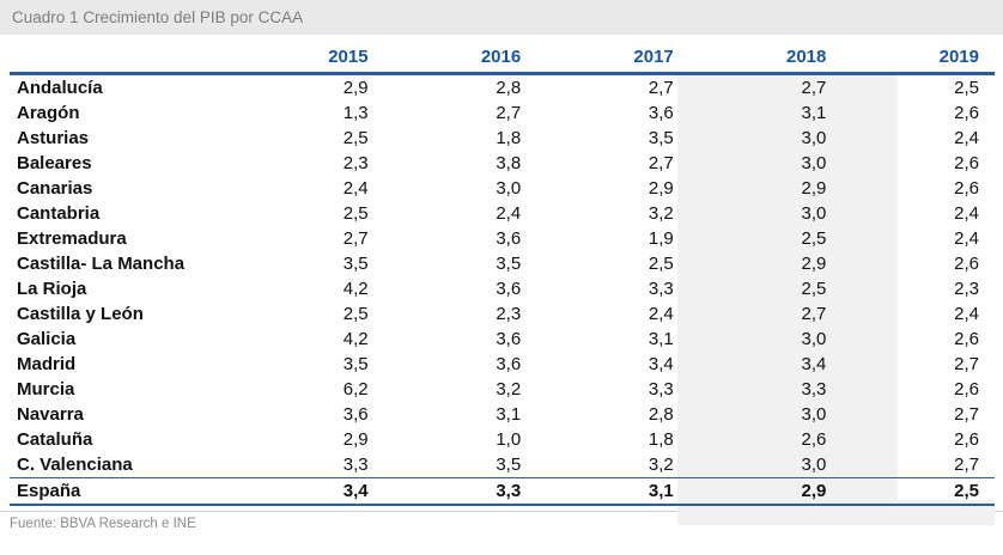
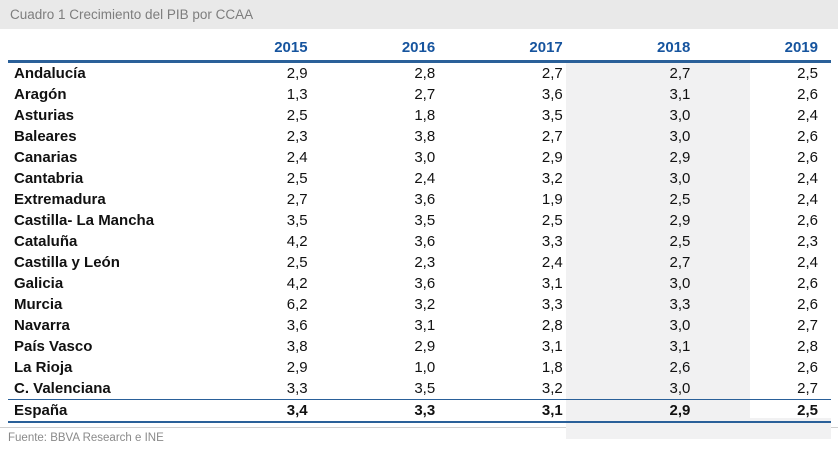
  Cuadro 1 Crecimiento del PIB por CCAA
  	2015	2016	2017	2018	2019
  Andalucía	2,9	2,8	2,7	2,7	2,5
  Aragón	1,3	2,7	3,6	3,1	2,6
  Asturias	2,5	1,8	3,5	3,0	2,4
  Baleares	2,3	3,8	2,7	3,0	2,6
  Canarias	2,4	3,0	2,9	2,9	2,6
  Cantabria	2,5	2,4	3,2	3,0	2,4
  Extremadura	2,7	3,6	1,9	2,5	2,4
  Castilla- La Mancha	3,5	3,5	2,5	2,9	2,6
- La Rioja	4,2	3,6	3,3	2,5	2,3
+ Cataluña	4,2	3,6	3,3	2,5	2,3
  Castilla y León	2,5	2,3	2,4	2,7	2,4
  Galicia	4,2	3,6	3,1	3,0	2,6
- Madrid	3,5	3,6	3,4	3,4	2,7
  Murcia	6,2	3,2	3,3	3,3	2,6
  Navarra	3,6	3,1	2,8	3,0	2,7
+ País Vasco	3,8	2,9	3,1	3,1	2,8
- Cataluña	2,9	1,0	1,8	2,6	2,6
+ La Rioja	2,9	1,0	1,8	2,6	2,6
  C. Valenciana	3,3	3,5	3,2	3,0	2,7
  España	3,4	3,3	3,1	2,9	2,5
  Fuente: BBVA Research e INE
